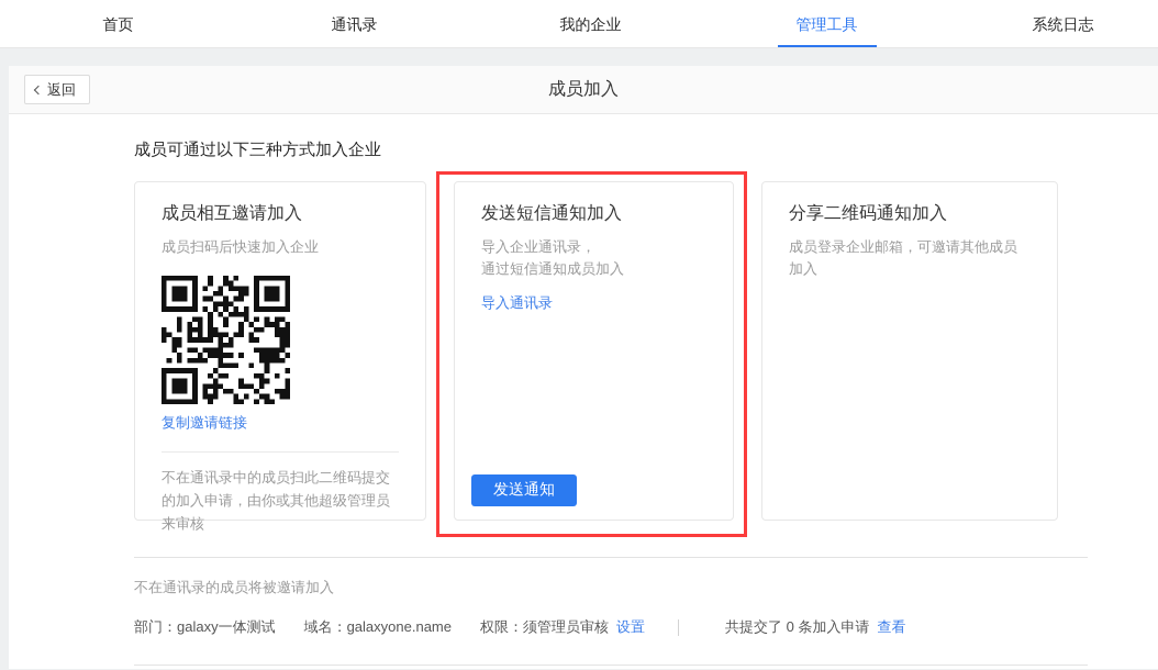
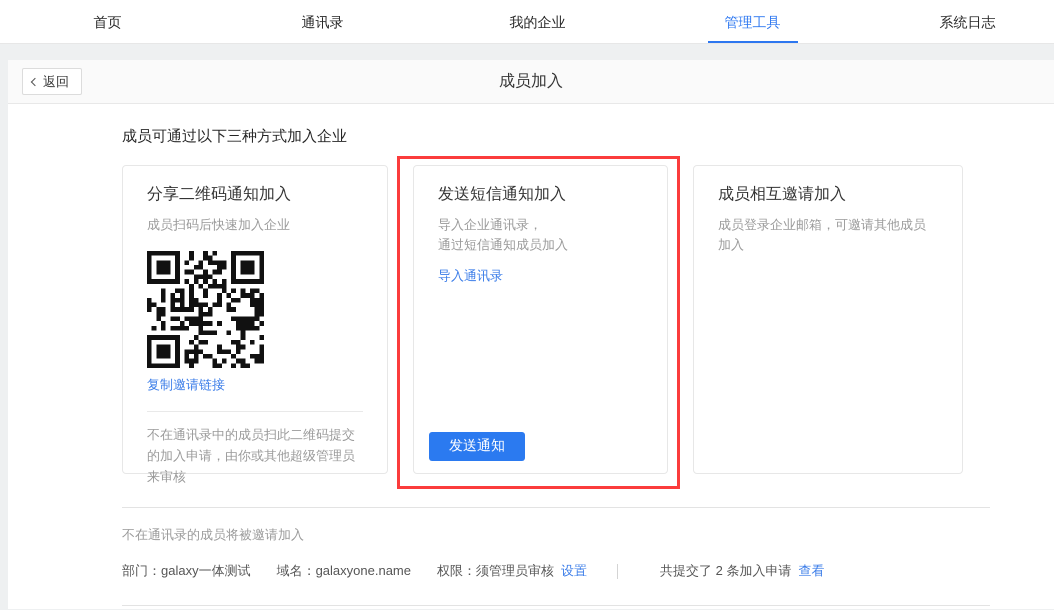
  首页
  通讯录
  我的企业
  管理工具
  系统日志
  返回
  成员加入
  成员可通过以下三种方式加入企业
- 成员相互邀请加入
+ 分享二维码通知加入
  成员扫码后快速加入企业
  复制邀请链接
  不在通讯录中的成员扫此二维码提交的加入申请，由你或其他超级管理员来审核
  发送短信通知加入
  导入企业通讯录，
  通过短信通知成员加入
  导入通讯录
  发送通知
- 分享二维码通知加入
+ 成员相互邀请加入
  成员登录企业邮箱，可邀请其他成员加入
  不在通讯录的成员将被邀请加入
  部门：galaxy一体测试
  域名：galaxyone.name
  权限：须管理员审核 设置
- 共提交了 0 条加入申请 查看
+ 共提交了 2 条加入申请 查看
